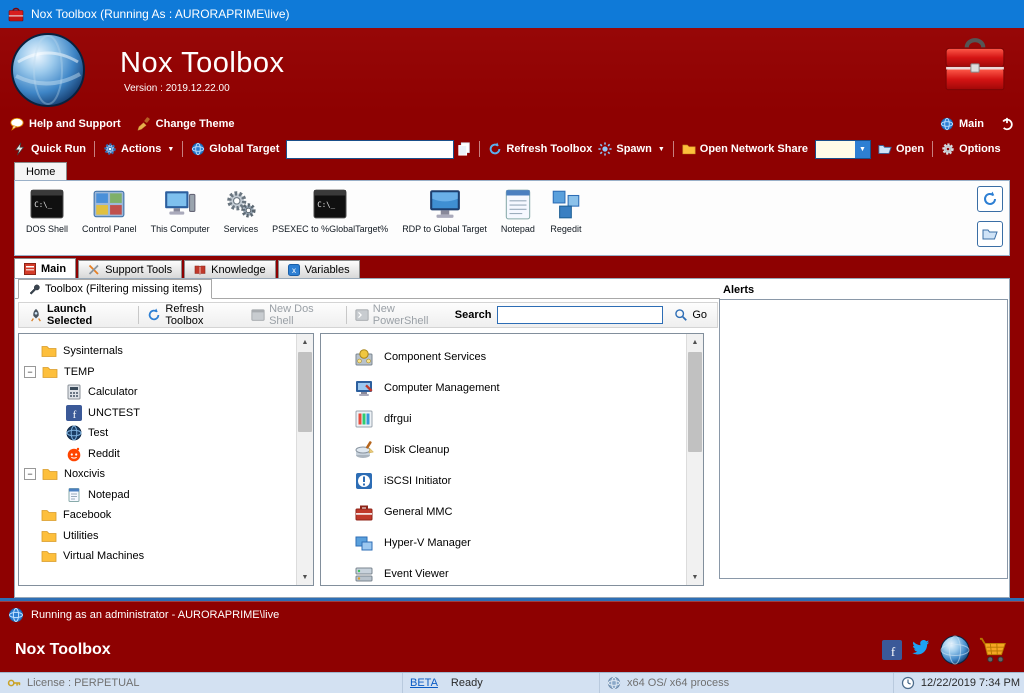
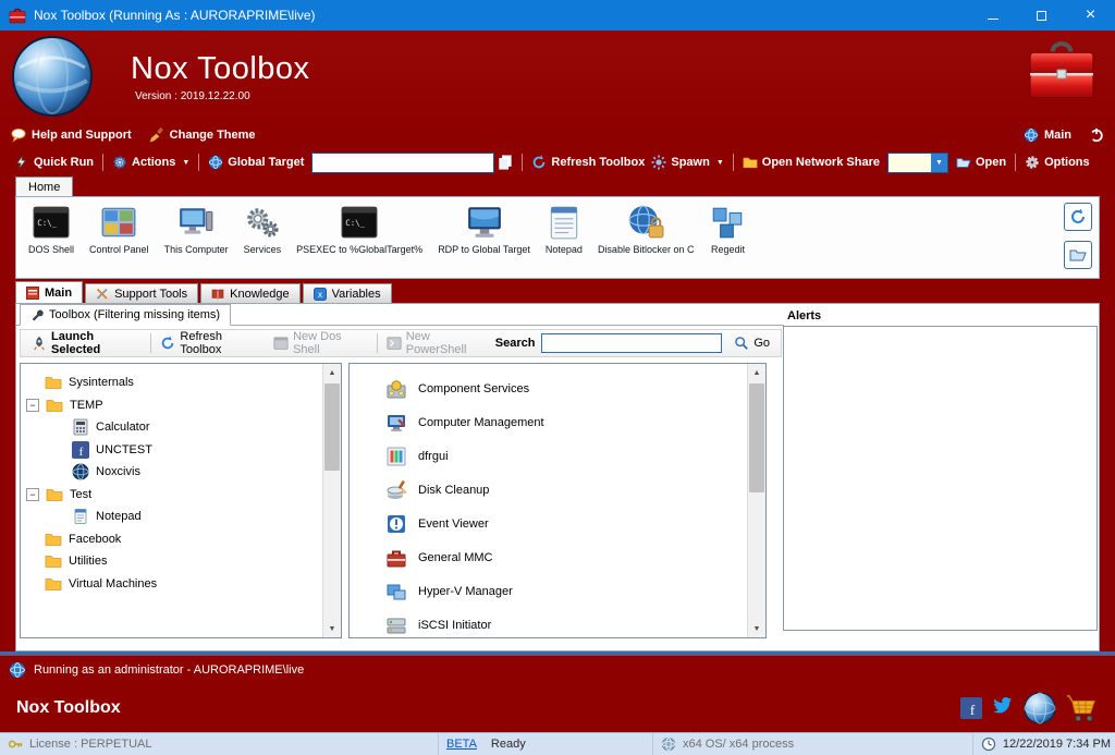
  Nox Toolbox (Running As : AURORAPRIME\live)
+ ×
  Nox Toolbox
  Version : 2019.12.22.00
  Help and Support
  Change Theme
  Main
  Quick Run
  Actions
  Global Target
  Refresh Toolbox
  Spawn
  Open Network Share
  Open
  Options
  Home
  C:\_
  DOS Shell
  Control Panel
  This Computer
  Services
  C:\_
  PSEXEC to %GlobalTarget%
  RDP to Global Target
  Notepad
+ Disable Bitlocker on C
  Regedit
  Main
  Support Tools
  Knowledge
  x
  Variables
  Toolbox (Filtering missing items)
  Launch Selected
  Refresh Toolbox
  New Dos Shell
  New PowerShell
  Search
  Go
  Sysinternals
  −
  TEMP
  Calculator
  f
  UNCTEST
- Test
+ Noxcivis
- Reddit
  −
- Noxcivis
+ Test
  Notepad
  Facebook
  Utilities
  Virtual Machines
  Component Services
  Computer Management
  dfrgui
  Disk Cleanup
- iSCSI Initiator
+ Event Viewer
  General MMC
  Hyper-V Manager
- Event Viewer
+ iSCSI Initiator
  Alerts
  Running as an administrator - AURORAPRIME\live
  Nox Toolbox
  f
  License : PERPETUAL
  BETA
  Ready
  x64 OS/ x64 process
  12/22/2019 7:34 PM
